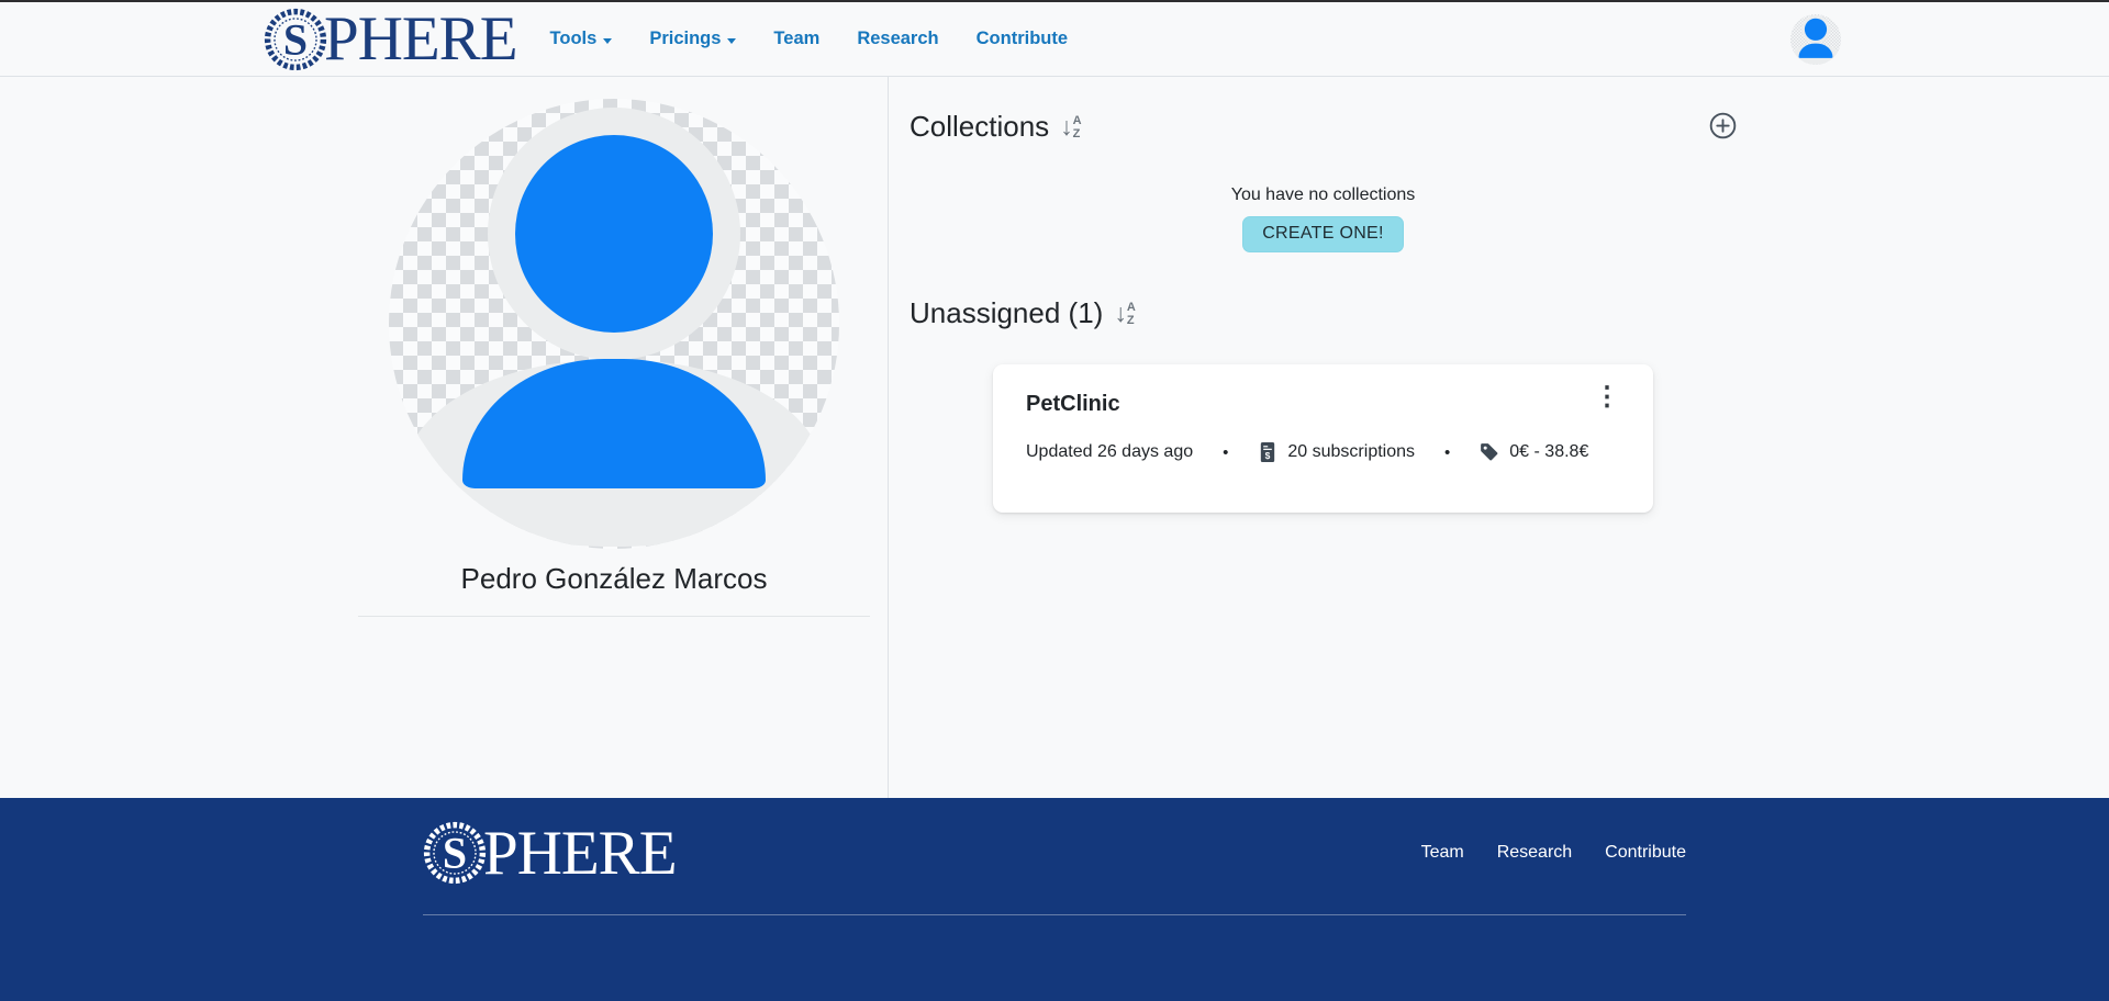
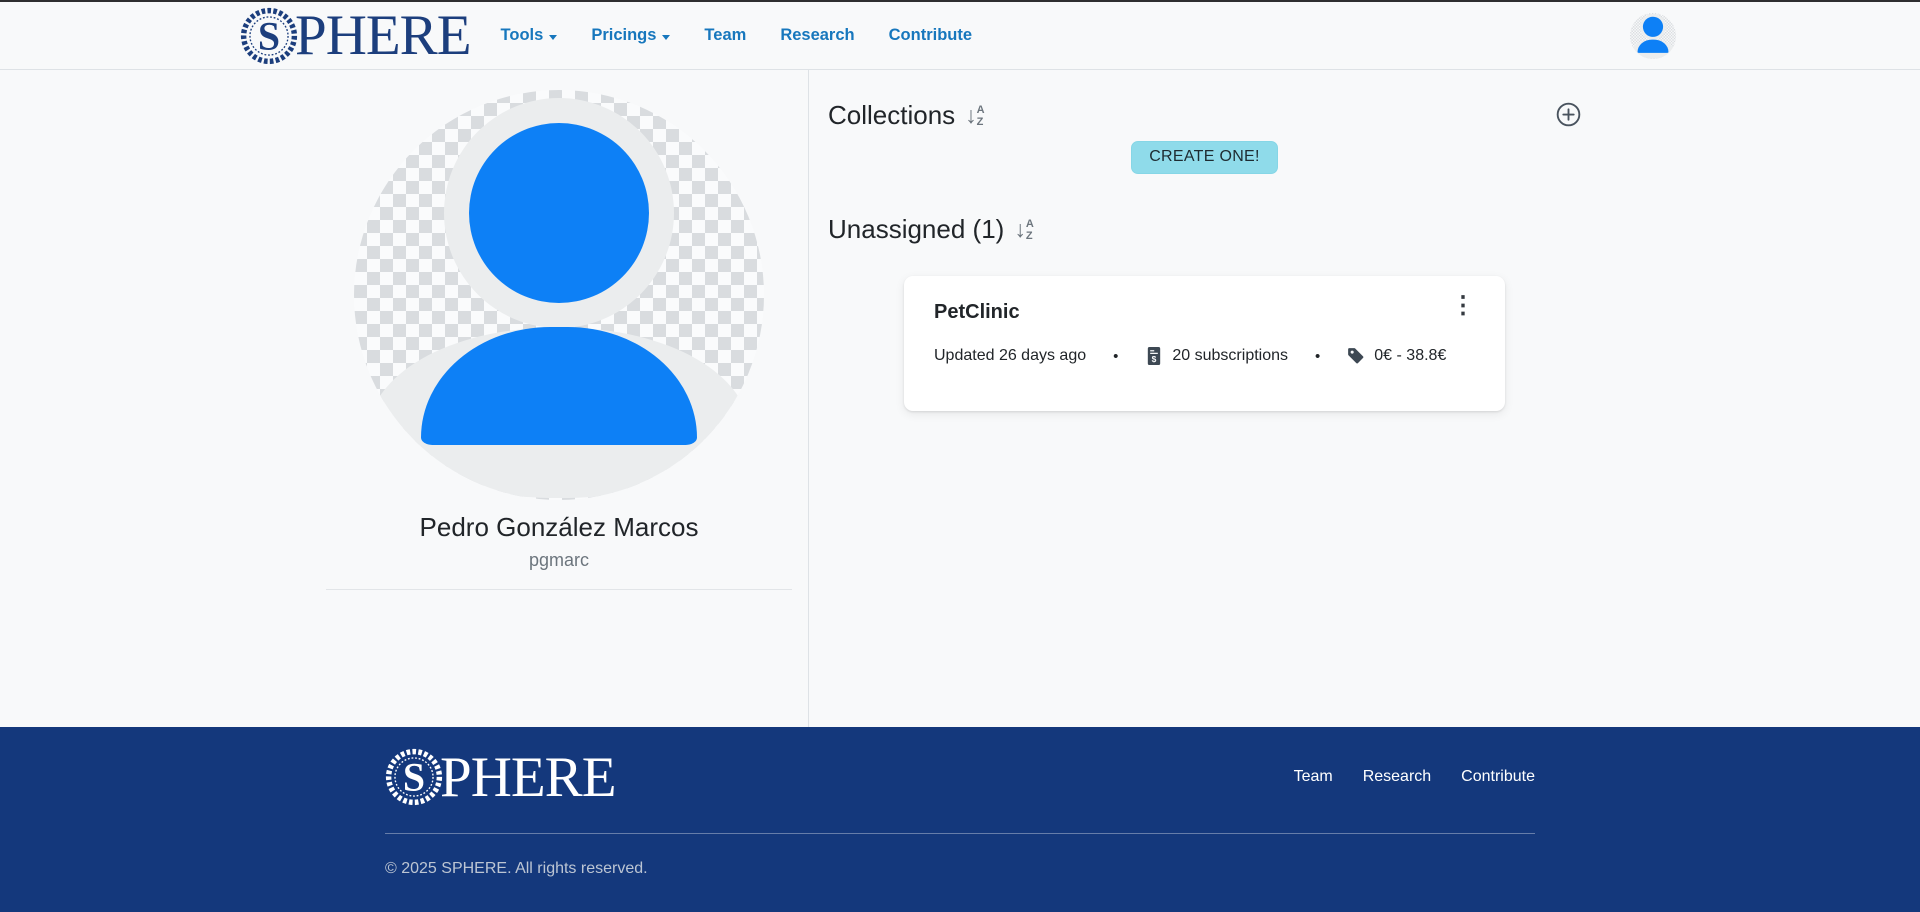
  S
  PHERE
  Tools
  Pricings
  Team
  Research
  Contribute
  Pedro González Marcos
+ pgmarc
  Collections
  ↓
  A
  Z
- You have no collections
  CREATE ONE!
  Unassigned (1)
  ↓
  A
  Z
  PetClinic
  ⋮
  Updated 26 days ago
  •
  $
  20 subscriptions
  •
  0€ - 38.8€
  S
  PHERE
  Team
  Research
  Contribute
+ © 2025 SPHERE. All rights reserved.
